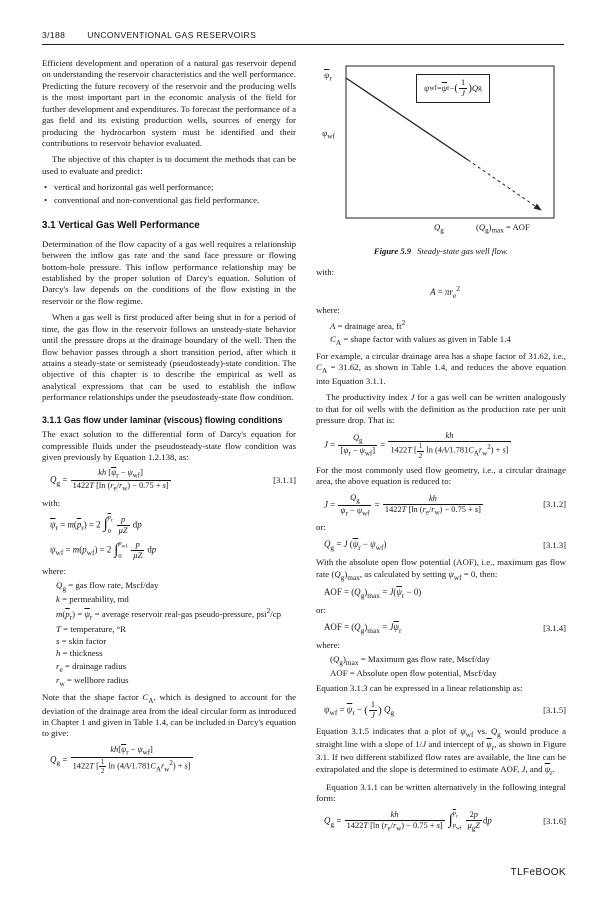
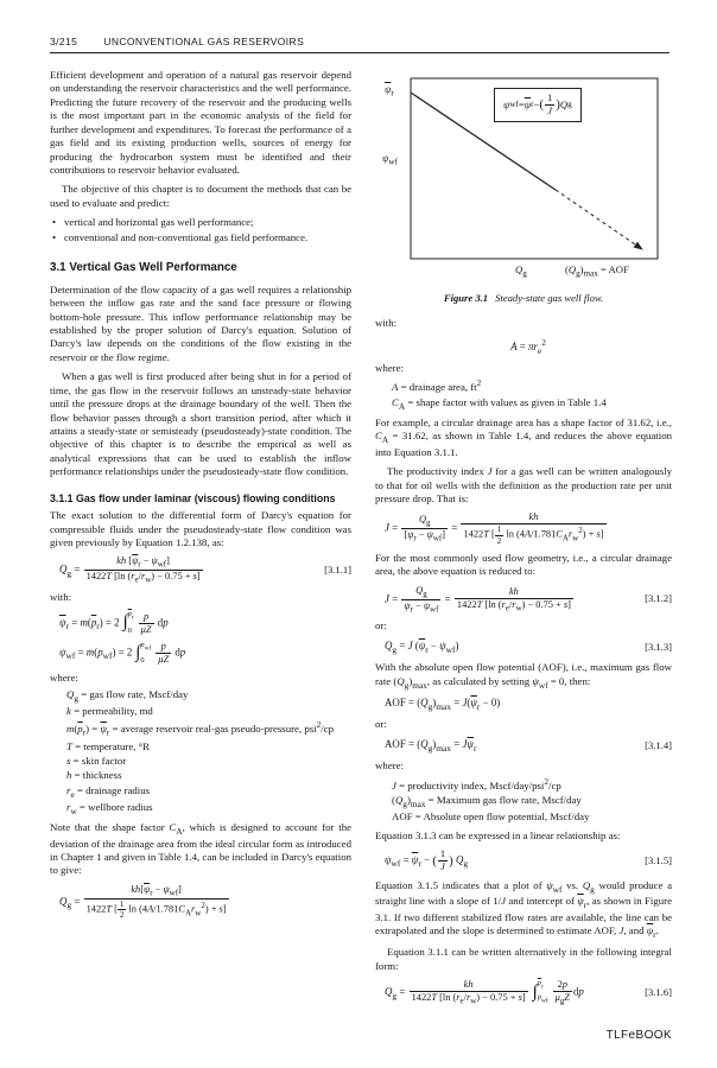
- 3/188
+ 3/215
  UNCONVENTIONAL GAS RESERVOIRS
  Efficient development and operation of a natural gas reservoir depend on understanding the reservoir characteristics and the well performance. Predicting the future recovery of the reservoir and the producing wells is the most important part in the economic analysis of the field for further development and expenditures. To forecast the performance of a gas field and its existing production wells, sources of energy for producing the hydrocarbon system must be identified and their contributions to reservoir behavior evaluated.
  The objective of this chapter is to document the methods that can be used to evaluate and predict:
  •
  vertical and horizontal gas well performance;
  •
  conventional and non-conventional gas field performance.
  3.1 Vertical Gas Well Performance
  Determination of the flow capacity of a gas well requires a relationship between the inflow gas rate and the sand face pressure or flowing bottom-hole pressure. This inflow performance relationship may be established by the proper solution of Darcy's equation. Solution of Darcy's law depends on the conditions of the flow existing in the reservoir or the flow regime.
  When a gas well is first produced after being shut in for a period of time, the gas flow in the reservoir follows an unsteady-state behavior until the pressure drops at the drainage boundary of the well. Then the flow behavior passes through a short transition period, after which it attains a steady-state or semisteady (pseudosteady)-state condition. The objective of this chapter is to describe the empirical as well as analytical expressions that can be used to establish the inflow performance relationships under the pseudosteady-state flow condition.
  3.1.1 Gas flow under laminar (viscous) flowing conditions
  The exact solution to the differential form of Darcy's equation for compressible fluids under the pseudosteady-state flow condition was given previously by Equation 1.2.138, as:
  Qg =
  kh [ψr − ψwf]
  1422T [ln (re/rw) − 0.75 + s]
  [3.1.1]
  with:
  ψr = m(pr) = 2 ∫
  p
  μZ
  dp
  ψwf = m(pwf) = 2 ∫
  p
  μZ
  dp
  where:
  Qg = gas flow rate, Mscf/day
  k = permeability, md
  m(pr) = ψr = average reservoir real-gas pseudo-pressure, psi2/cp
  T = temperature, °R
  s = skin factor
  h = thickness
  re = drainage radius
  rw = wellbore radius
  Note that the shape factor CA, which is designed to account for the deviation of the drainage area from the ideal circular form as introduced in Chapter 1 and given in Table 1.4, can be included in Darcy's equation to give:
  Qg =
  kh[ψr − ψwf]
  1422T [
  1
  2
  ln (4A/1.781CArw2) + s]
  ψr
  ψwf
  ψ
  wf
  =
  ψ
  r
  −
  (
  1
  J
  )
  Q
  g
  Qg
  (Qg)max = AOF
- Figure 5.9 Steady-state gas well flow.
+ Figure 3.1 Steady-state gas well flow.
  with:
  A = πre2
  where:
  A = drainage area, ft2
  CA = shape factor with values as given in Table 1.4
  For example, a circular drainage area has a shape factor of 31.62, i.e., CA = 31.62, as shown in Table 1.4, and reduces the above equation into Equation 3.1.1.
  The productivity index J for a gas well can be written analogously to that for oil wells with the definition as the production rate per unit pressure drop. That is:
  J =
  Qg
  [ψr − ψwf]
  =
  kh
  1422T [
  1
  2
  ln (4A/1.781CArw2) + s]
  For the most commonly used flow geometry, i.e., a circular drainage area, the above equation is reduced to:
  J =
  Qg
  ψr − ψwf
  =
  kh
  1422T [ln (re/rw) − 0.75 + s]
  [3.1.2]
  or:
  Qg = J (ψr − ψwf)
  [3.1.3]
  With the absolute open flow potential (AOF), i.e., maximum gas flow rate (Qg)max, as calculated by setting ψwf = 0, then:
  AOF = (Qg)max = J(ψr − 0)
  or:
  AOF = (Qg)max = Jψr
  [3.1.4]
  where:
+ J = productivity index, Mscf/day/psi2/cp
  (Qg)max = Maximum gas flow rate, Mscf/day
  AOF = Absolute open flow potential, Mscf/day
  Equation 3.1.3 can be expressed in a linear relationship as:
  ψwf = ψr − (
  1
  J
  ) Qg
  [3.1.5]
  Equation 3.1.5 indicates that a plot of ψwf vs. Qg would produce a straight line with a slope of 1/J and intercept of ψr, as shown in Figure 3.1. If two different stabilized flow rates are available, the line can be extrapolated and the slope is determined to estimate AOF, J, and ψr.
  Equation 3.1.1 can be written alternatively in the following integral form:
  Qg =
  kh
  1422T [ln (re/rw) − 0.75 + s]
  ∫
  2p
  μgZ
  dp
  [3.1.6]
  TLFeBOOK
